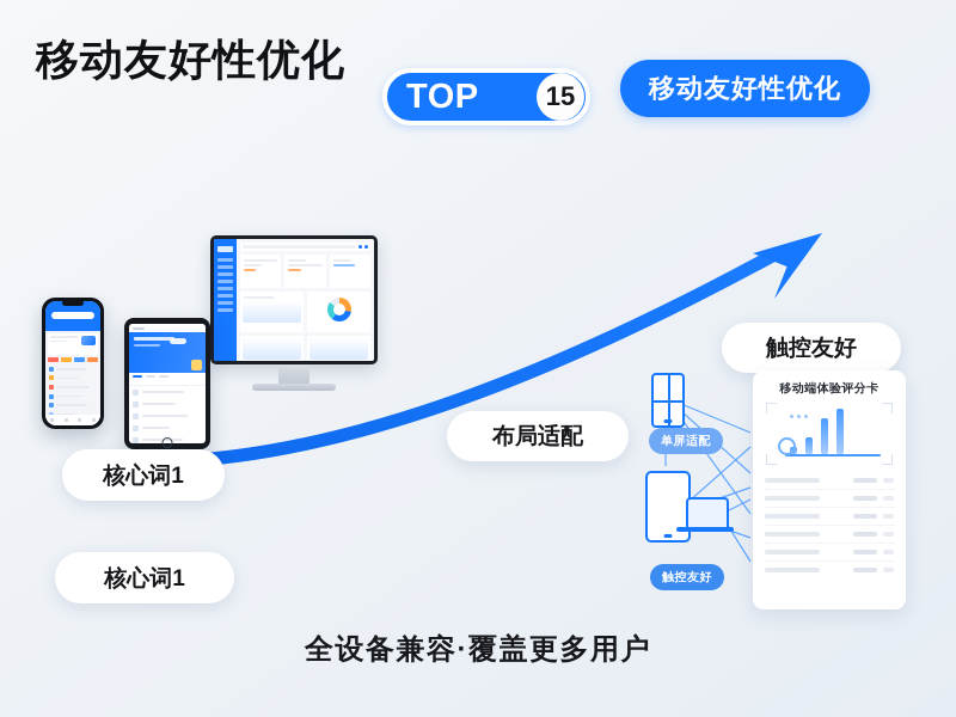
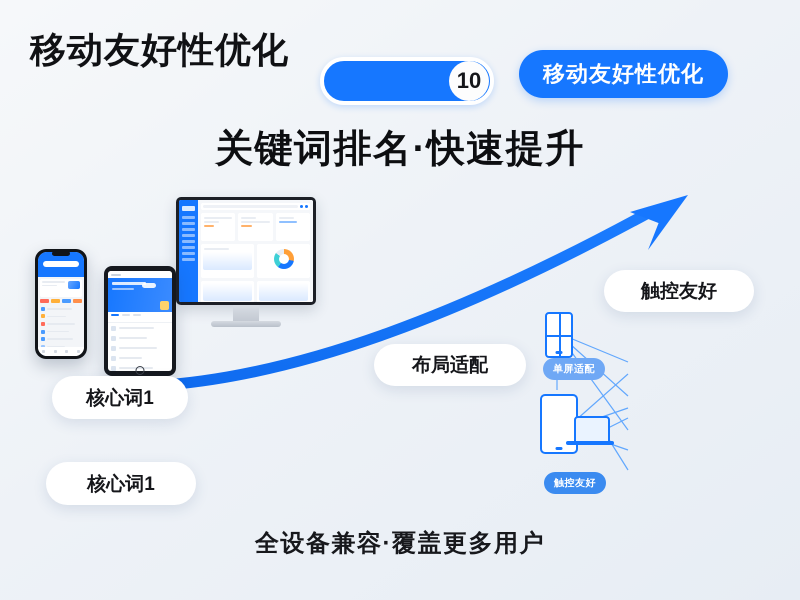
  移动友好性优化
- TOP
- 15
+ 10
  移动友好性优化
+ 关键词排名·快速提升
  核心词1
  核心词1
  布局适配
  触控友好
  单屏适配
  触控友好
- 移动端体验评分卡
  全设备兼容·覆盖更多用户
